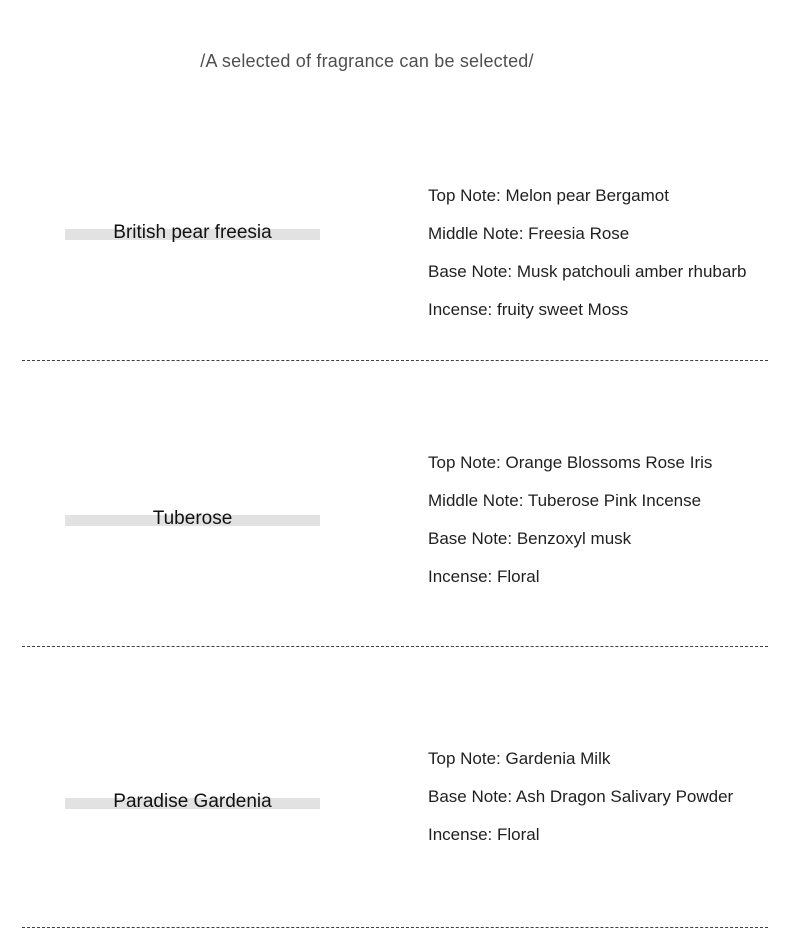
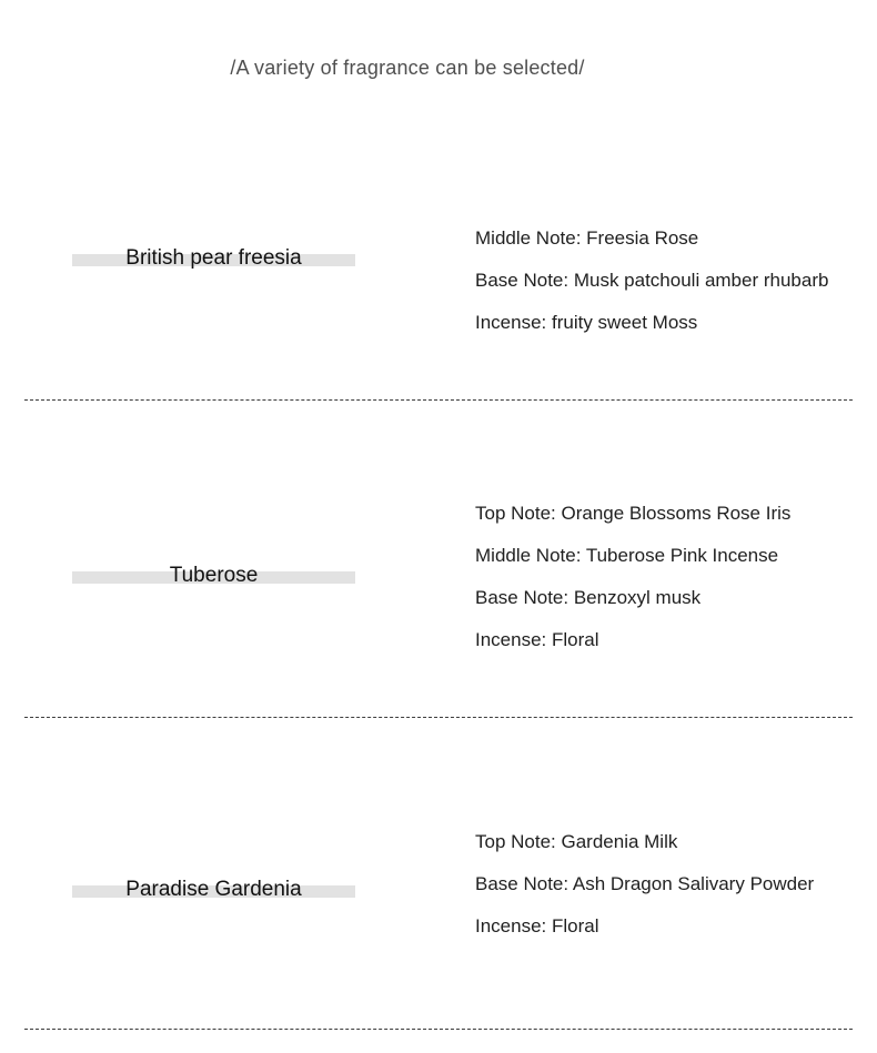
- /A selected of fragrance can be selected/
+ /A variety of fragrance can be selected/
  British pear freesia
- Top Note: Melon pear Bergamot
  Middle Note: Freesia Rose
  Base Note: Musk patchouli amber rhubarb
  Incense: fruity sweet Moss
  Tuberose
  Top Note: Orange Blossoms Rose Iris
  Middle Note: Tuberose Pink Incense
  Base Note: Benzoxyl musk
  Incense: Floral
  Paradise Gardenia
  Top Note: Gardenia Milk
  Base Note: Ash Dragon Salivary Powder
  Incense: Floral
